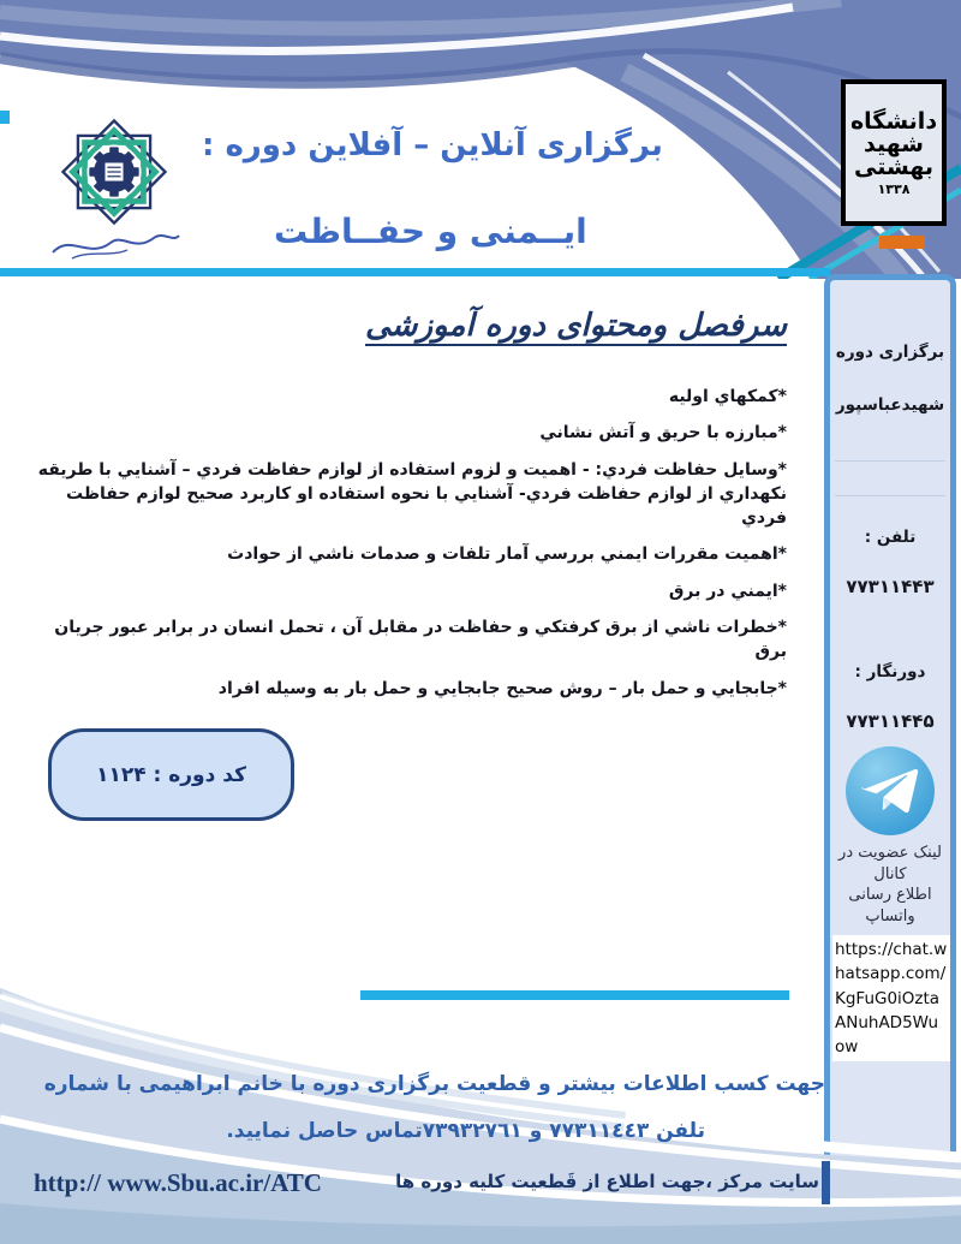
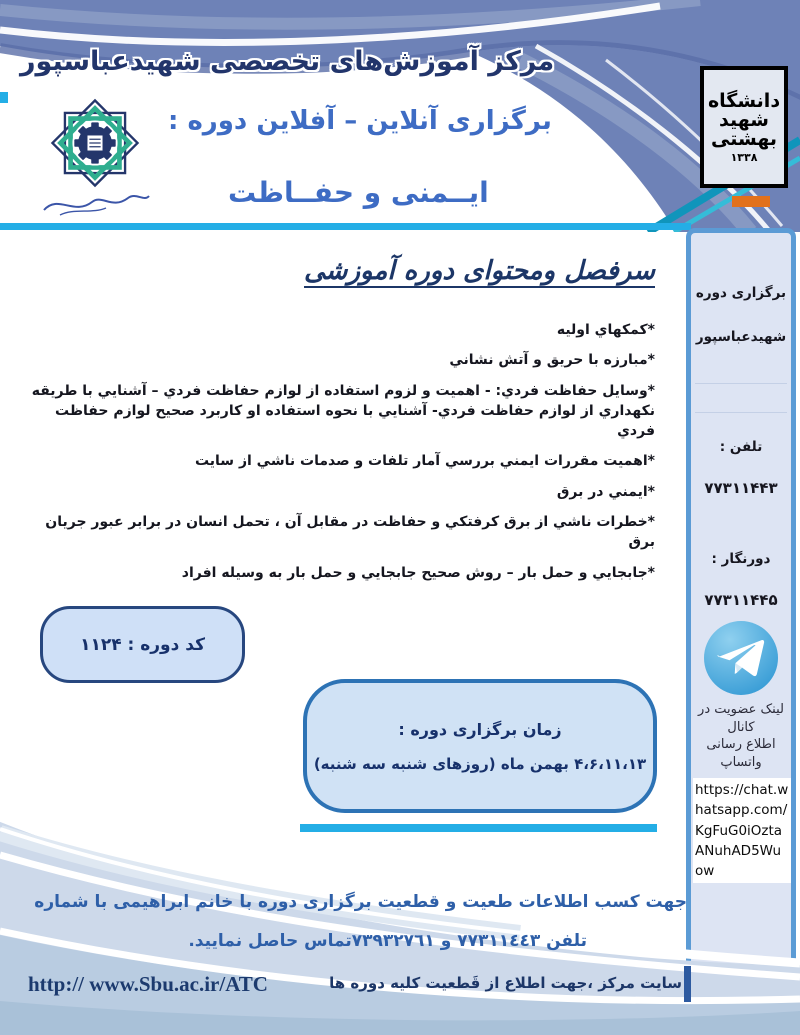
+ مرکز آموزش‌های تخصصی شهیدعباسپور
  برگزاری آنلاین – آفلاین دوره :
  ایــمنی و حفــاظت
  دانشگاه
  شهید
  بهشتی
  ۱۳۳۸
  سرفصل ومحتوای دوره آموزشی
  *كمكهاي اوليه
  *مبارزه با حريق و آتش نشاني
  *وسايل حفاظت فردي: - اهميت و لزوم استفاده از لوازم حفاظت فردي – آشنايي با طريقه نكهداري از لوازم حفاظت فردي- آشنايي با نحوه استفاده او كاربرد صحيح لوازم حفاظت فردي
- *اهميت مقررات ايمني بررسي آمار تلفات و صدمات ناشي از حوادث
+ *اهميت مقررات ايمني بررسي آمار تلفات و صدمات ناشي از سایت
  *ايمني در برق
  *خطرات ناشي از برق كرفتكي و حفاظت در مقابل آن ، تحمل انسان در برابر عبور جريان برق
  *جابجايي و حمل بار – روش صحيح جابجايي و حمل بار به وسيله افراد
  كد دوره : ۱۱۲۴
+ زمان برگزاری دوره :
+ ۴،۶،۱۱،۱۳ بهمن ماه (روزهای شنبه سه شنبه)
  برگزاری دوره
  شهیدعباسپور
  تلفن :
  ۷۷۳۱۱۴۴۳
  دورنگار :
  ۷۷۳۱۱۴۴۵
  لینک عضویت در
  کانال
  اطلاع رسانی
  واتساپ
  https://chat.whatsapp.com/KgFuG0iOztaANuhAD5Wuow
- جهت كسب اطلاعات بيشتر و قطعيت برگزاری دوره با خانم ابراهیمی با شماره
+ جهت كسب اطلاعات طعیت و قطعيت برگزاری دوره با خانم ابراهیمی با شماره
  تلفن ٧٧٣١١٤٤٣ و ٧٣٩٣٢٧٦١تماس حاصل نمایید.
  http:// www.Sbu.ac.ir/ATC
  سایت مرکز ،جهت اطلاع از قَطعیت کلیه دوره ها
